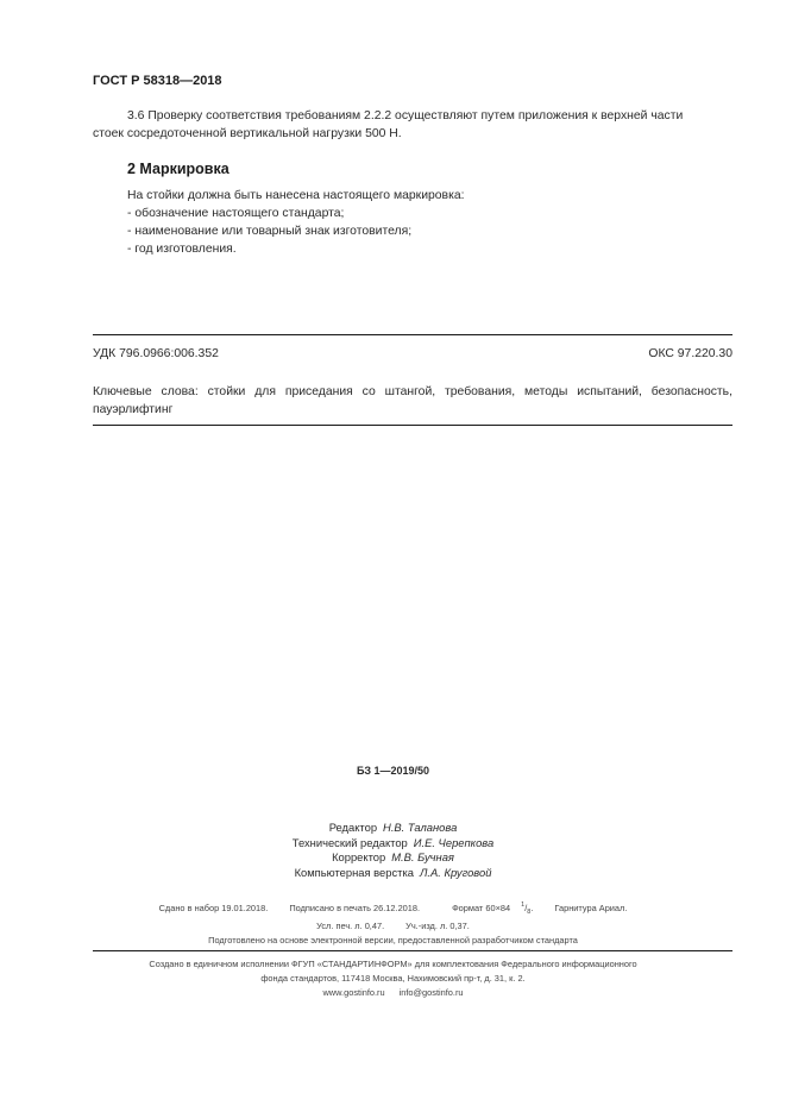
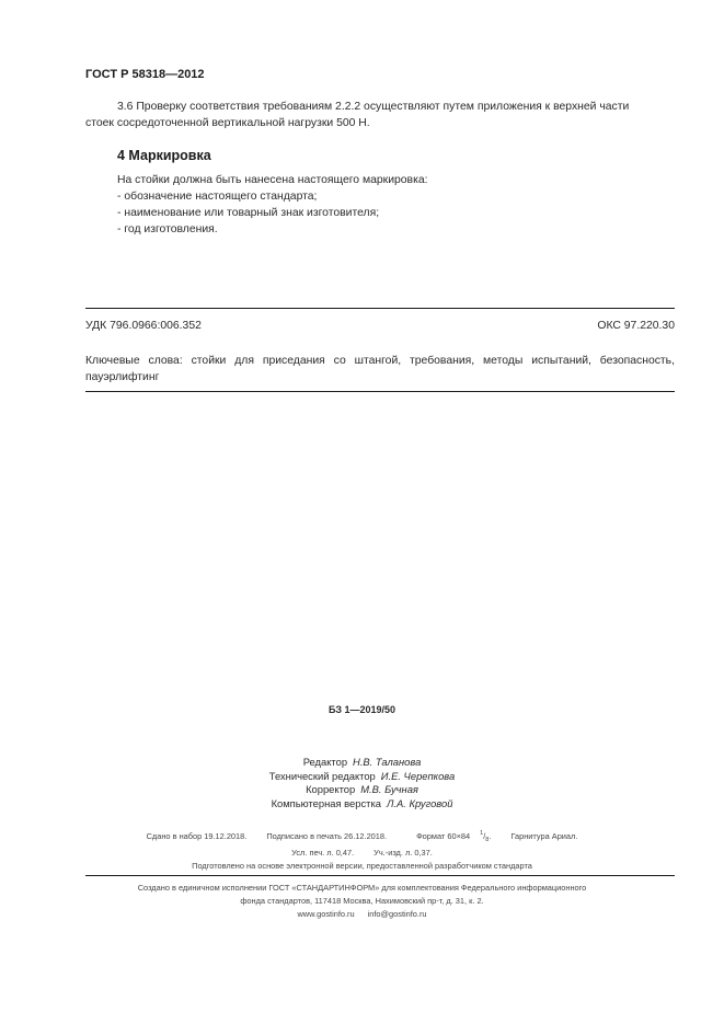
- ГОСТ Р 58318—2018
+ ГОСТ Р 58318—2012
  3.6 Проверку соответствия требованиям 2.2.2 осуществляют путем приложения к верхней части
  стоек сосредоточенной вертикальной нагрузки 500 Н.
- 2 Маркировка
+ 4 Маркировка
  На стойки должна быть нанесена настоящего маркировка:
  - обозначение настоящего стандарта;
  - наименование или товарный знак изготовителя;
  - год изготовления.
  УДК 796.0966:006.352
  ОКС 97.220.30
  Ключевые слова: стойки для приседания со штангой, требования, методы испытаний, безопасность, пауэрлифтинг
  БЗ 1—2019/50
  Редактор
  Н.В. Таланова
  Технический редактор
  И.Е. Черепкова
  Корректор
  М.В. Бучная
  Компьютерная верстка
  Л.А. Круговой
- Сдано в набор 19.01.2018. Подписано в печать 26.12.2018. Формат 60×84 / . Гарнитура Ариал.
+ Сдано в набор 19.12.2018. Подписано в печать 26.12.2018. Формат 60×84 / . Гарнитура Ариал.
  Усл. печ. л. 0,47. Уч.-изд. л. 0,37.
  Подготовлено на основе электронной версии, предоставленной разработчиком стандарта
- Создано в единичном исполнении ФГУП «СТАНДАРТИНФОРМ» для комплектования Федерального информационного
+ Создано в единичном исполнении ГОСТ «СТАНДАРТИНФОРМ» для комплектования Федерального информационного
  фонда стандартов, 117418 Москва, Нахимовский пр-т, д. 31, к. 2.
  www.gostinfo.ru info@gostinfo.ru
